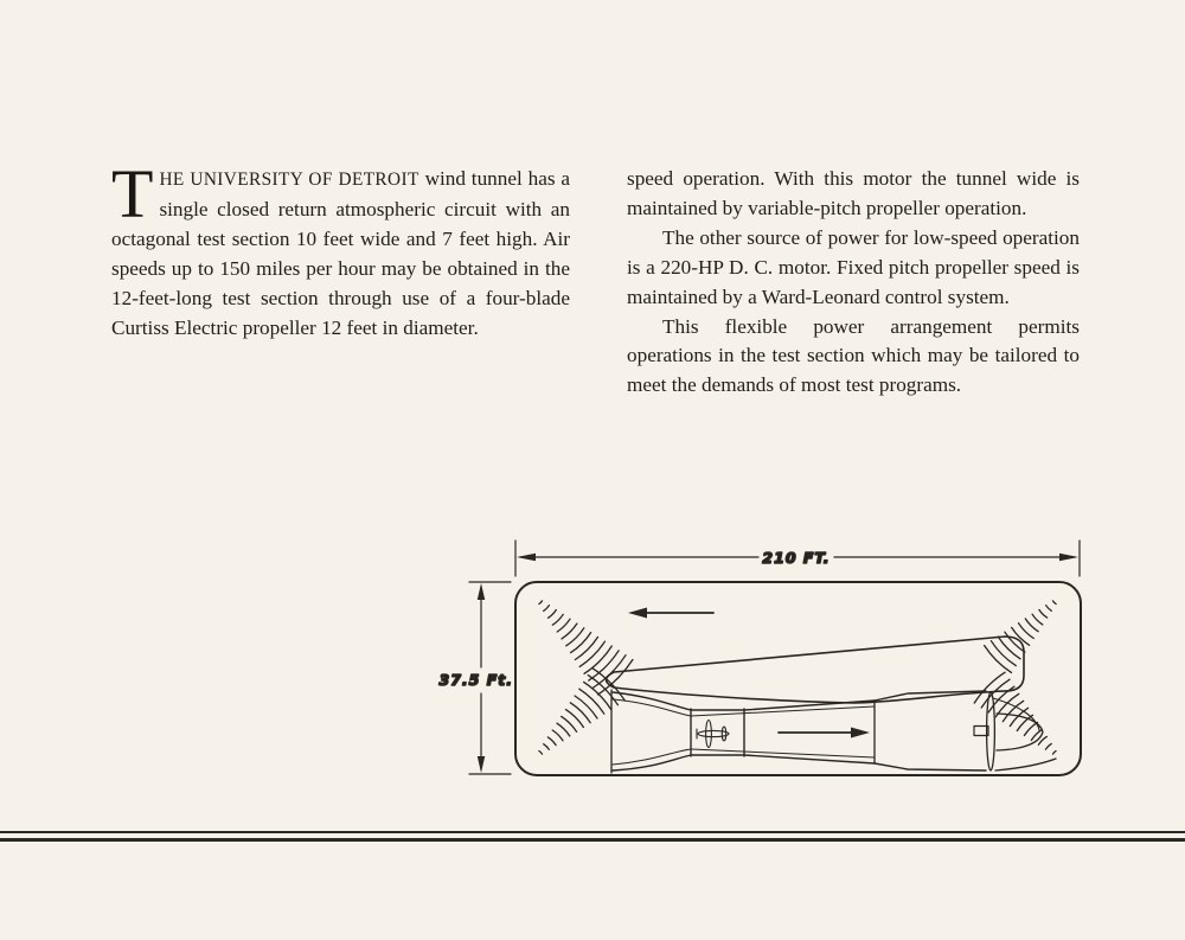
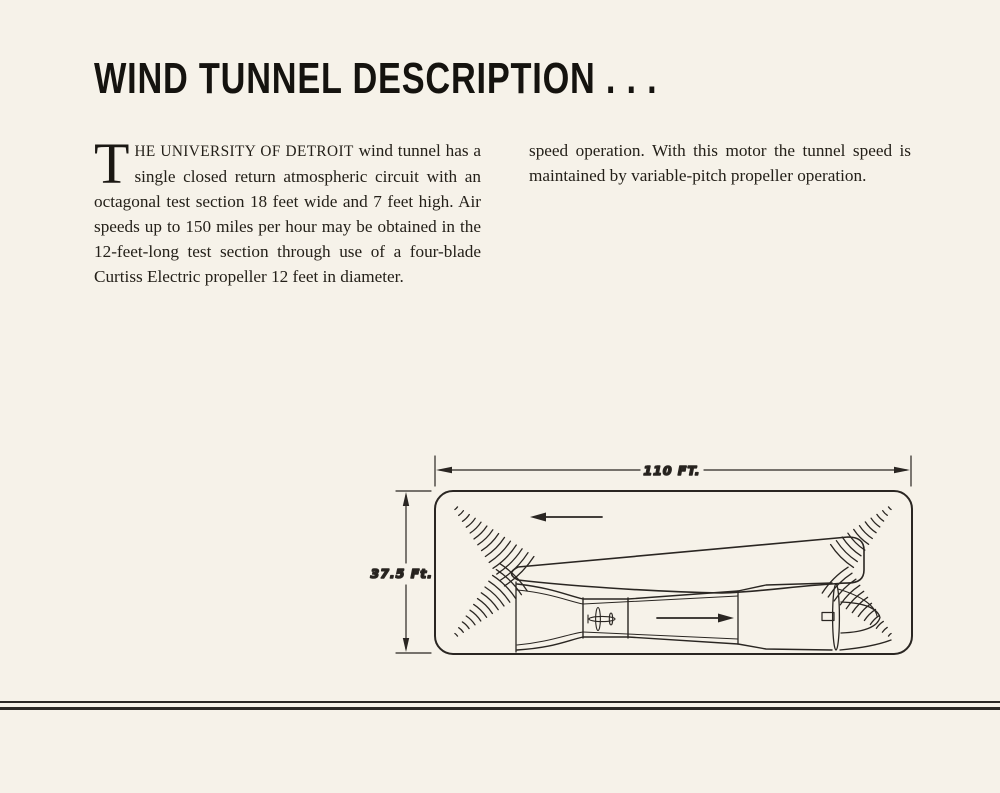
+ WIND TUNNEL DESCRIPTION . . .
  T
- HE UNIVERSITY OF DETROIT wind tunnel has a single closed return atmospheric circuit with an octagonal test section 10 feet wide and 7 feet high. Air speeds up to 150 miles per hour may be obtained in the 12-feet-long test section through use of a four-blade Curtiss Electric propeller 12 feet in diameter.
+ HE UNIVERSITY OF DETROIT wind tunnel has a single closed return atmospheric circuit with an octagonal test section 18 feet wide and 7 feet high. Air speeds up to 150 miles per hour may be obtained in the 12-feet-long test section through use of a four-blade Curtiss Electric propeller 12 feet in diameter.
- speed operation. With this motor the tunnel wide is maintained by variable-pitch propeller operation.
+ speed operation. With this motor the tunnel speed is maintained by variable-pitch propeller operation.
- The other source of power for low-speed operation is a 220-HP D. C. motor. Fixed pitch propeller speed is maintained by a Ward-Leonard control system.
- This flexible power arrangement permits operations in the test section which may be tailored to meet the demands of most test programs.
- 210 FT.
+ 110 FT.
  37.5 Ft.
